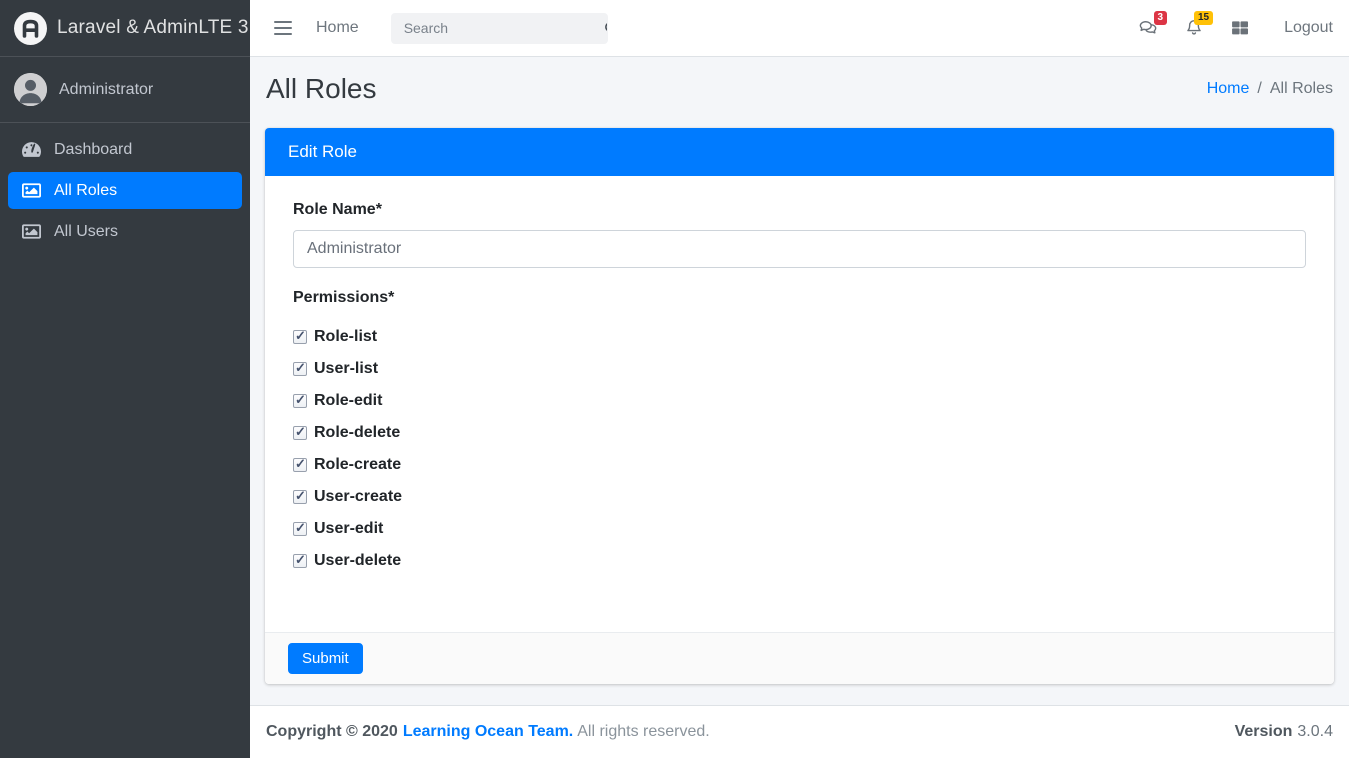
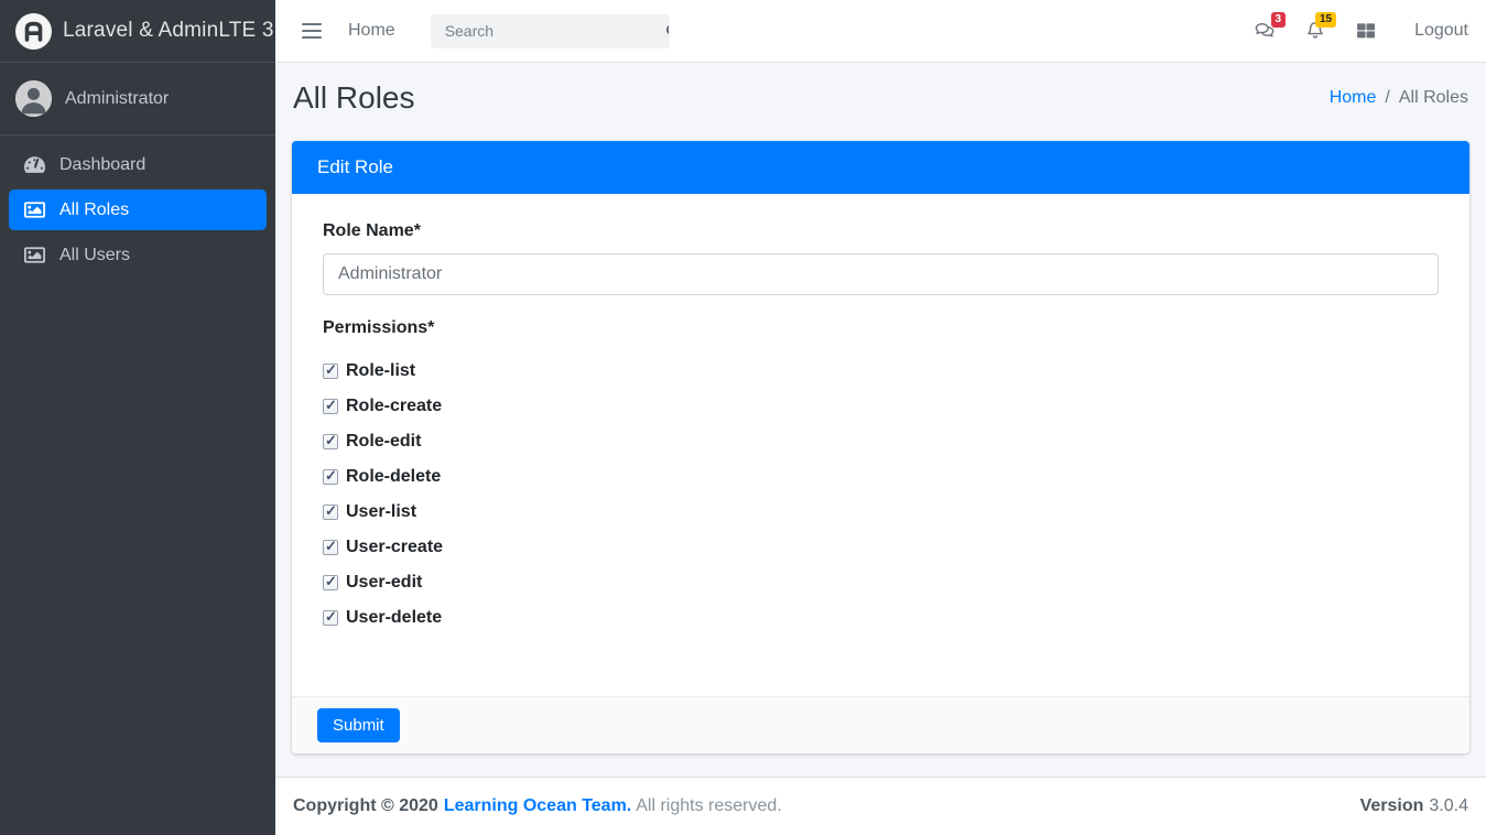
  Laravel & AdminLTE 3
  Administrator
  Dashboard
  All Roles
  All Users
  Home
  Search
  3
  15
  Logout
  All Roles
  Home
  /
  All Roles
  Edit Role
  Role Name*
  Administrator
  Permissions*
  Role-list
- User-list
+ Role-create
  Role-edit
  Role-delete
- Role-create
+ User-list
  User-create
  User-edit
  User-delete
  Submit
  Copyright © 2020
  Learning Ocean Team.
  All rights reserved.
  Version 3.0.4
